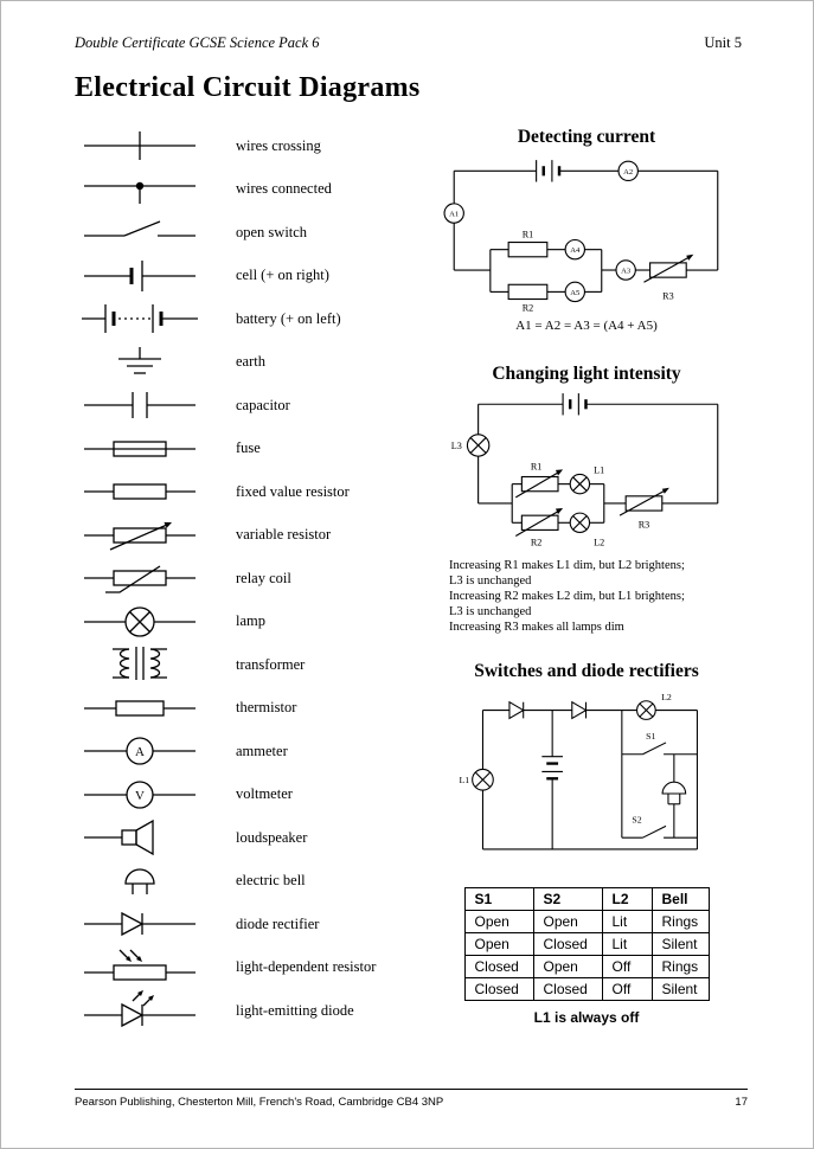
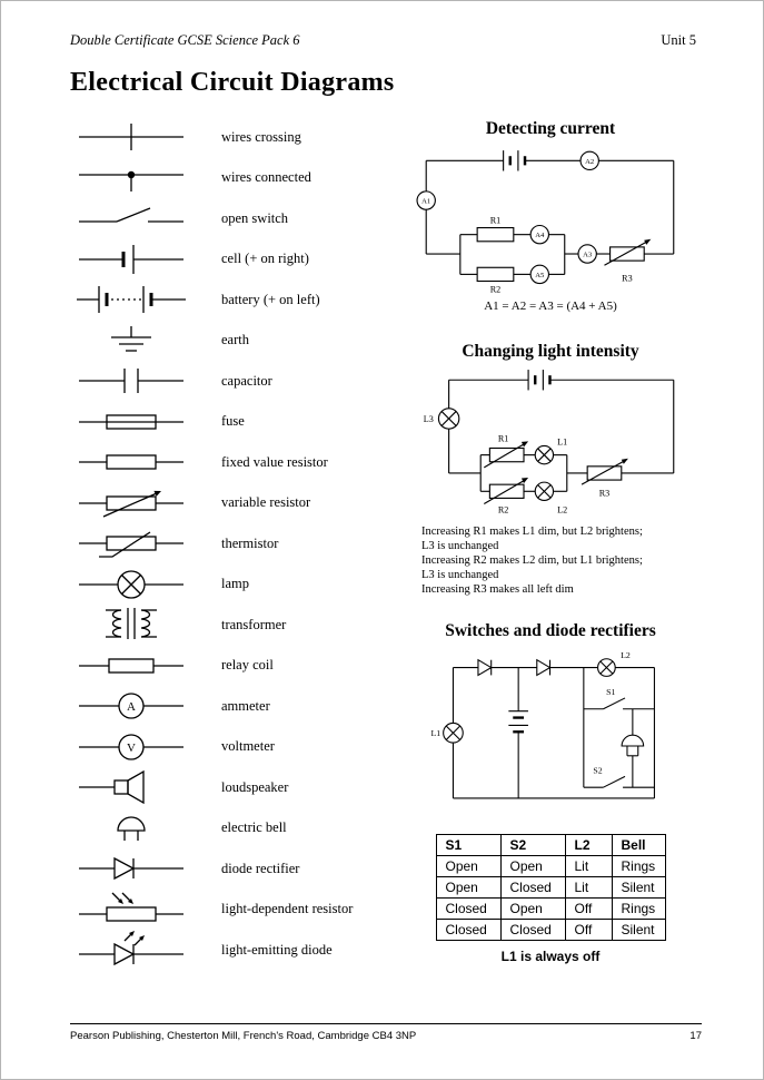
  Double Certificate GCSE Science Pack 6
  Unit 5
  Electrical Circuit Diagrams
  wires crossing
  wires connected
  open switch
  cell (+ on right)
  battery (+ on left)
  earth
  capacitor
  fuse
  fixed value resistor
  variable resistor
- relay coil
+ thermistor
  lamp
  transformer
- thermistor
+ relay coil
  A
  ammeter
  V
  voltmeter
  loudspeaker
  electric bell
  diode rectifier
  light-dependent resistor
  light-emitting diode
  Detecting current
  R1
  R2
  R3
  A1 = A2 = A3 = (A4 + A5)
  Changing light intensity
  L3
  R1
  L1
  R2
  L2
  R3
  Increasing R1 makes L1 dim, but L2 brightens;
  L3 is unchanged
  Increasing R2 makes L2 dim, but L1 brightens;
  L3 is unchanged
- Increasing R3 makes all lamps dim
+ Increasing R3 makes all left dim
  Switches and diode rectifiers
  L1
  L2
  S1
  S2
  S1	S2	L2	Bell
  Open	Open	Lit	Rings
  Open	Closed	Lit	Silent
  Closed	Open	Off	Rings
  Closed	Closed	Off	Silent
  L1 is always off
  Pearson Publishing, Chesterton Mill, French's Road, Cambridge CB4 3NP
  17
